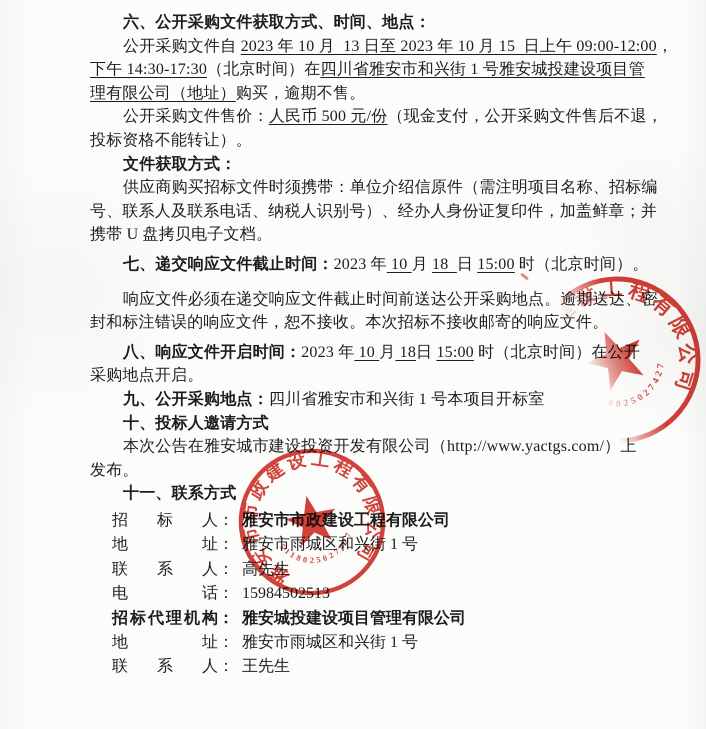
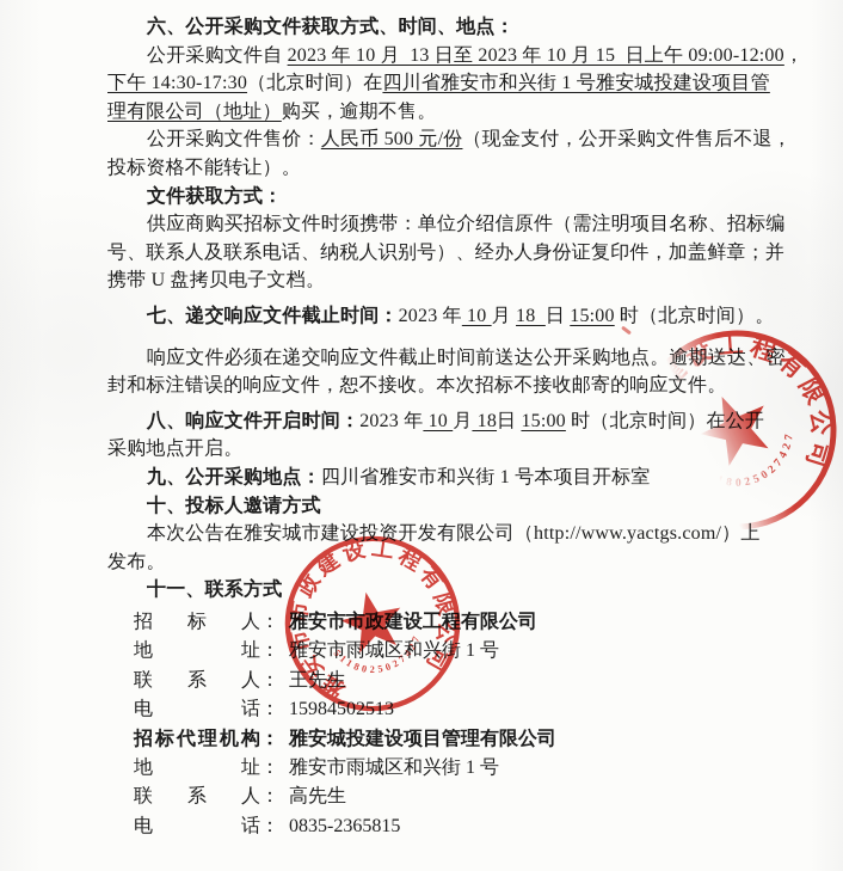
  六、公开采购文件获取方式、时间、地点：
  公开采购文件自 2023 年 10 月 13 日至 2023 年 10 月 15 日上午 09:00-12:00，
  下午 14:30-17:30（北京时间）在四川省雅安市和兴街 1 号雅安城投建设项目管
  理有限公司（地址）购买，逾期不售。
  公开采购文件售价：人民币 500 元/份（现金支付，公开采购文件售后不退，
  投标资格不能转让）。
  文件获取方式：
  供应商购买招标文件时须携带：单位介绍信原件（需注明项目名称、招标编
  号、联系人及联系电话、纳税人识别号）、经办人身份证复印件，加盖鲜章；并
  携带 U 盘拷贝电子文档。
  七、递交响应文件截止时间：2023 年 10 月 18 日 15:00 时（北京时间）。
  响应文件必须在递交响应文件截止时间前送达公开采购地点。逾期送达、密
  封和标注错误的响应文件，恕不接收。本次招标不接收邮寄的响应文件。
  八、响应文件开启时间：2023 年 10 月 18日 15:00 时（北时间）在
  采购地点开启。
  九、公开采购地点：四川省雅安市和兴街 1 号本项目开标室
  十、投标人邀请方式
  本次公告在雅安城市建设投资开发有限公司（http://www.yactgs.com/）上
  发布。
  十一、联系方式
  招标人： 雅安市建设工程有限公司
  地址： 雅安市雨城区和兴 1 号
- 联系人： 高先生
+ 联系人： 王先生
  电话： 1598450
  招标代理机构： 雅安城投建设项目管理有限公司
  地址： 雅安市雨城区和兴街 1 号
- 联系人： 王先生
+ 联系人： 高先生
+ 电话： 0835-2365815
